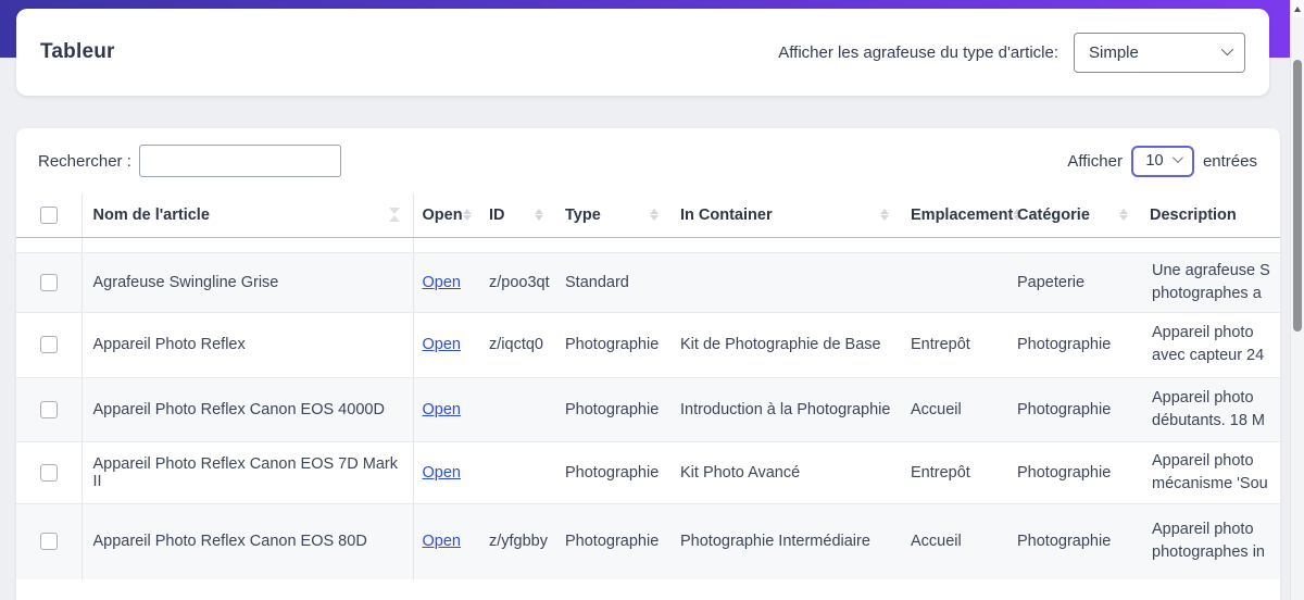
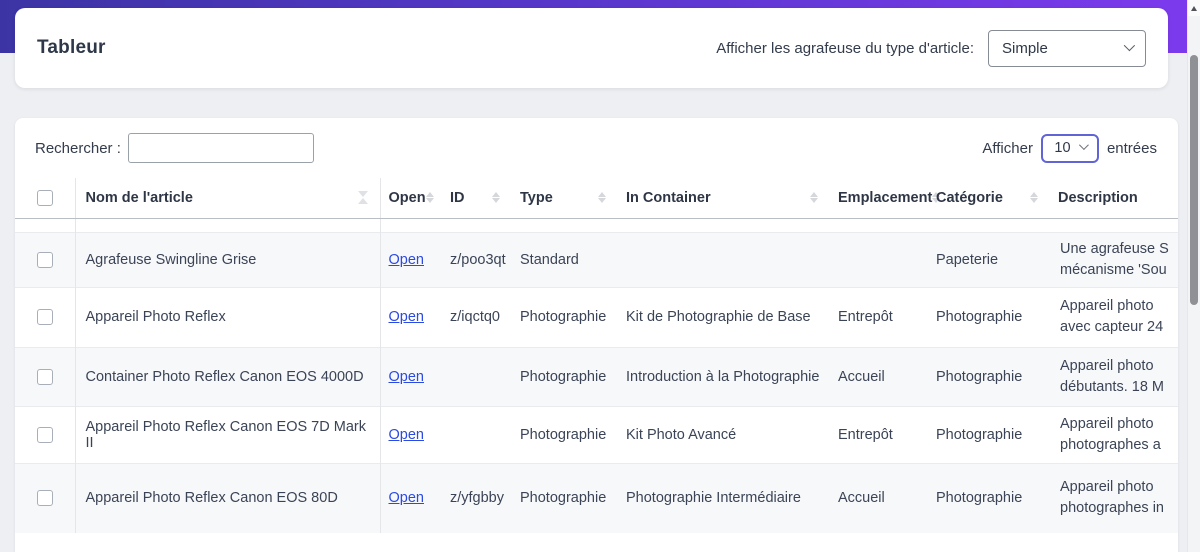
  Tableur
  Afficher les agrafeuse du type d'article:
  Simple
  Rechercher :
  Afficher
  10
  entrées
  	Nom de l'article	Open	ID	Type	In Container	Emplacement	Catégorie	Description
- 	Agrafeuse Swingline Grise	Open	z/poo3qt	Standard			Papeterie	Une agrafeuse S photographes a
+ 	Agrafeuse Swingline Grise	Open	z/poo3qt	Standard			Papeterie	Une agrafeuse S mécanisme 'Sou
  	Appareil Photo Reflex	Open	z/iqctq0	Photographie	Kit de Photographie de Base	Entrepôt	Photographie	Appareil photo avec capteur 24
- 	Appareil Photo Reflex Canon EOS 4000D	Open		Photographie	Introduction à la Photographie	Accueil	Photographie	Appareil photo débutants. 18 M
+ 	Container Photo Reflex Canon EOS 4000D	Open		Photographie	Introduction à la Photographie	Accueil	Photographie	Appareil photo débutants. 18 M
- 	Appareil Photo Reflex Canon EOS 7D Mark II	Open		Photographie	Kit Photo Avancé	Entrepôt	Photographie	Appareil photo mécanisme 'Sou
+ 	Appareil Photo Reflex Canon EOS 7D Mark II	Open		Photographie	Kit Photo Avancé	Entrepôt	Photographie	Appareil photo photographes a
  	Appareil Photo Reflex Canon EOS 80D	Open	z/yfgbby	Photographie	Photographie Intermédiaire	Accueil	Photographie	Appareil photo photographes in
